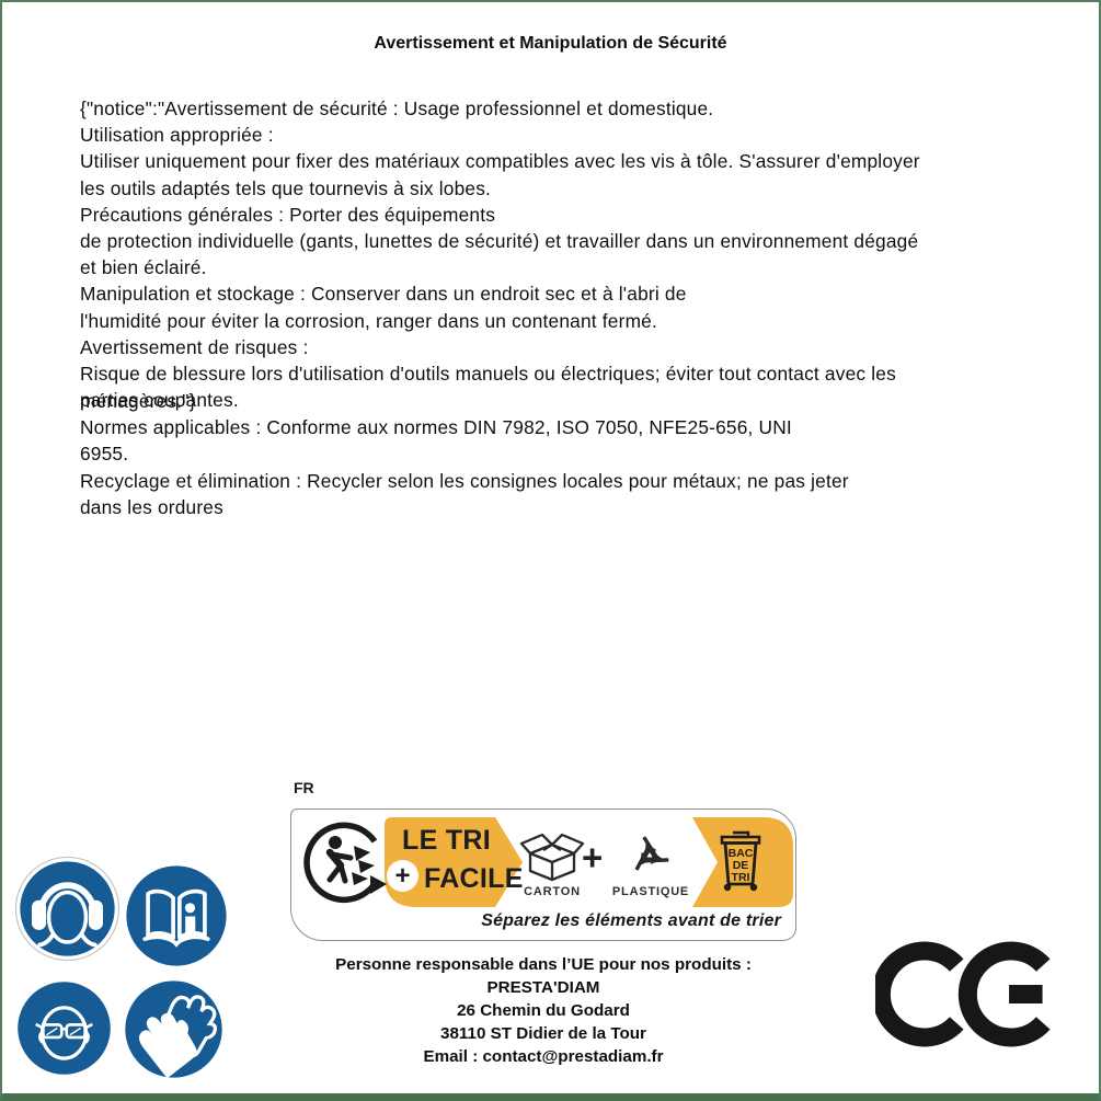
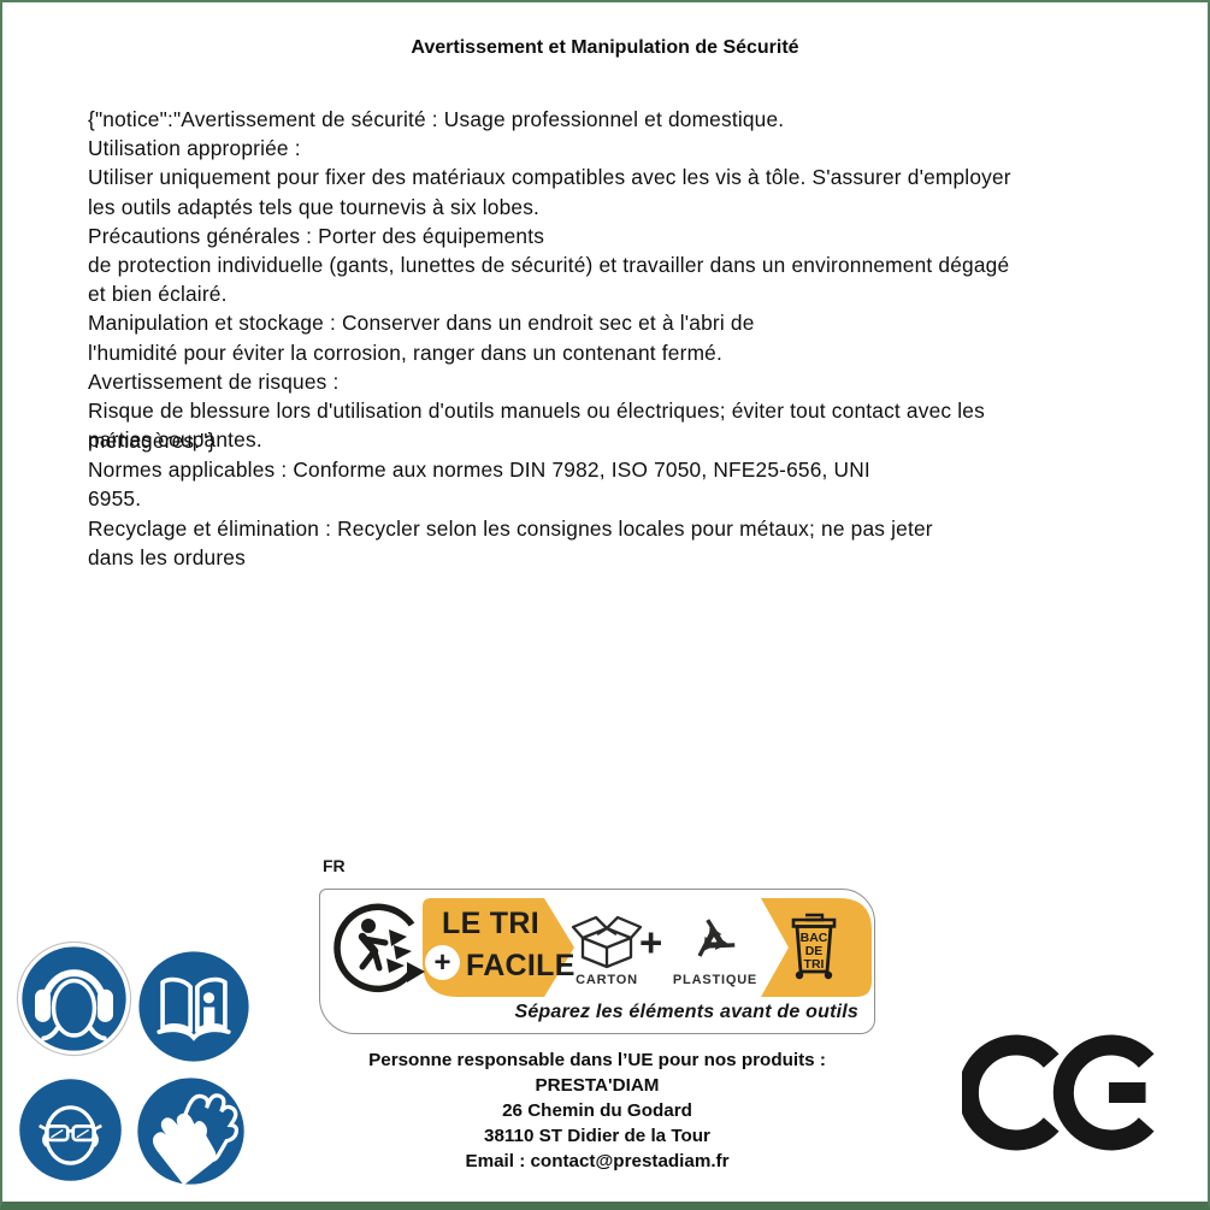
  Avertissement et Manipulation de Sécurité
  {"notice":"Avertissement de sécurité : Usage professionnel et domestique.
  Utilisation appropriée :
  Utiliser uniquement pour fixer des matériaux compatibles avec les vis à tôle. S'assurer d'employer
  les outils adaptés tels que tournevis à six lobes.
  Précautions générales : Porter des équipements
  de protection individuelle (gants, lunettes de sécurité) et travailler dans un environnement dégagé
  et bien éclairé.
  Manipulation et stockage : Conserver dans un endroit sec et à l'abri de
  l'humidité pour éviter la corrosion, ranger dans un contenant fermé.
  Avertissement de risques :
  Risque de blessure lors d'utilisation d'outils manuels ou électriques; éviter tout contact avec les
  parties coupantes.
  ménagères."}
  Normes applicables : Conforme aux normes DIN 7982, ISO 7050, NFE25-656, UNI
  6955.
  Recyclage et élimination : Recycler selon les consignes locales pour métaux; ne pas jeter
  dans les ordures
  FR
  BAC
  DE
  TRI
  LE TRI
  +
  FACILE
  CARTON
  +
  PLASTIQUE
- Séparez les éléments avant de trier
+ Séparez les éléments avant de outils
  Personne responsable dans l’UE pour nos produits :
  PRESTA'DIAM
  26 Chemin du Godard
  38110 ST Didier de la Tour
  Email : contact@prestadiam.fr
